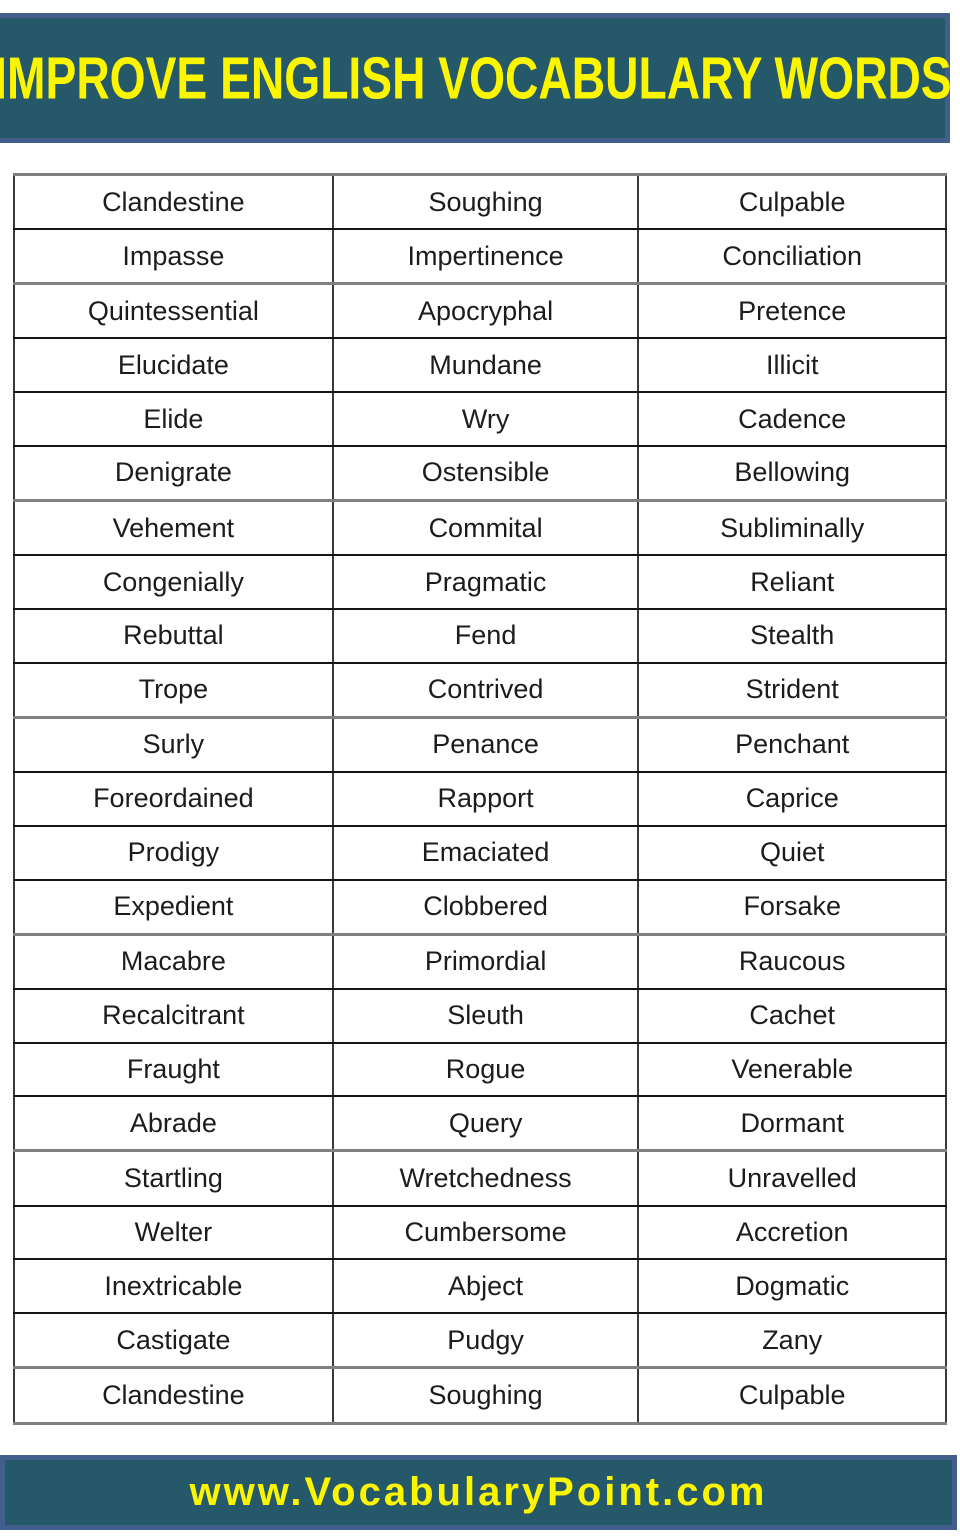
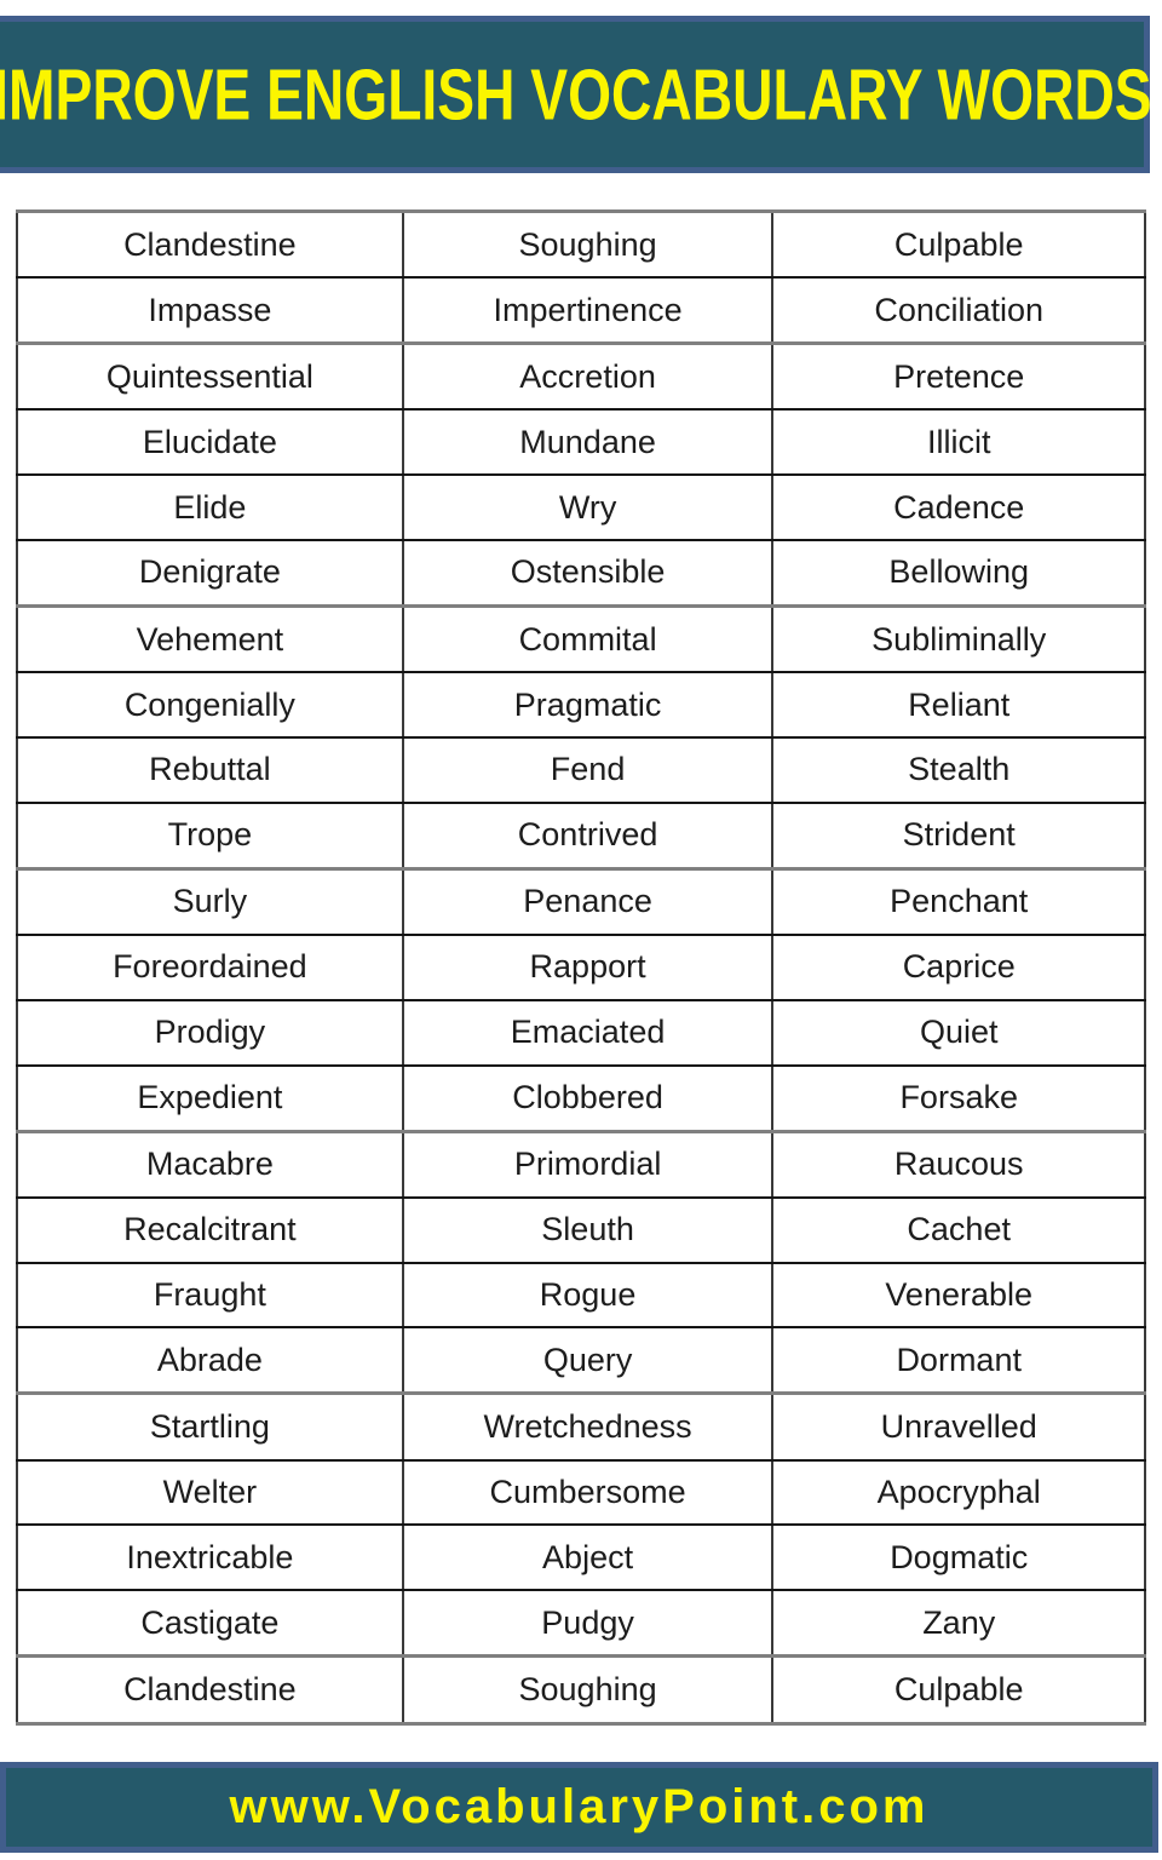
  IMPROVE ENGLISH VOCABULARY WORDS
  Clandestine	Soughing	Culpable
  Impasse	Impertinence	Conciliation
- Quintessential	Apocryphal	Pretence
+ Quintessential	Accretion	Pretence
  Elucidate	Mundane	Illicit
  Elide	Wry	Cadence
  Denigrate	Ostensible	Bellowing
  Vehement	Commital	Subliminally
  Congenially	Pragmatic	Reliant
  Rebuttal	Fend	Stealth
  Trope	Contrived	Strident
  Surly	Penance	Penchant
  Foreordained	Rapport	Caprice
  Prodigy	Emaciated	Quiet
  Expedient	Clobbered	Forsake
  Macabre	Primordial	Raucous
  Recalcitrant	Sleuth	Cachet
  Fraught	Rogue	Venerable
  Abrade	Query	Dormant
  Startling	Wretchedness	Unravelled
- Welter	Cumbersome	Accretion
+ Welter	Cumbersome	Apocryphal
  Inextricable	Abject	Dogmatic
  Castigate	Pudgy	Zany
  Clandestine	Soughing	Culpable
  www.VocabularyPoint.com
